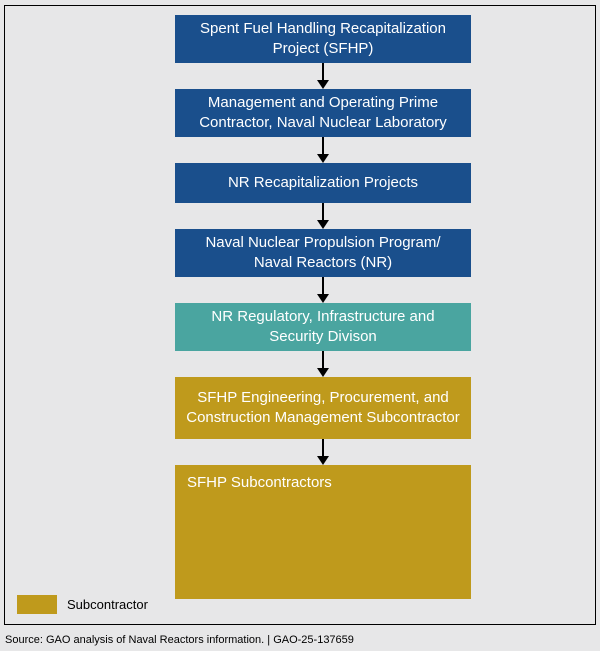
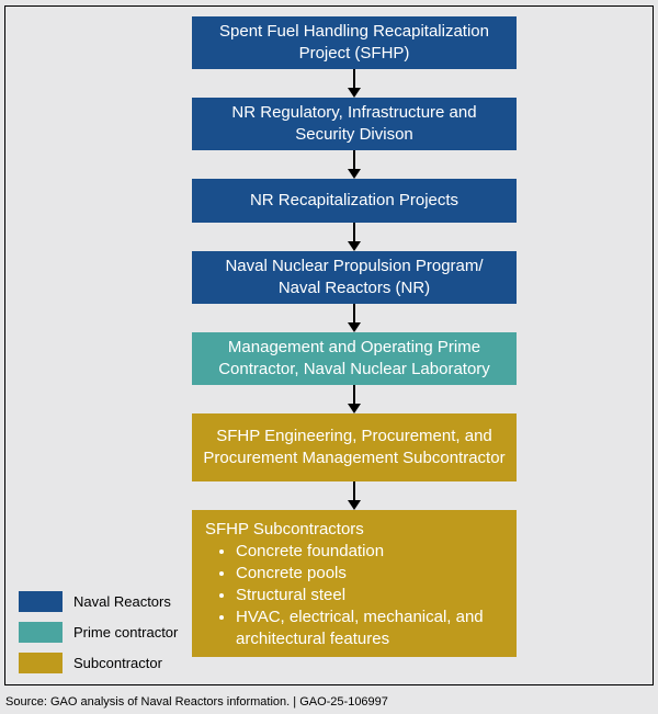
  Spent Fuel Handling Recapitalization Project (SFHP)
- Management and Operating Prime Contractor, Naval Nuclear Laboratory
+ NR Regulatory, Infrastructure and Security Divison
  NR Recapitalization Projects
  Naval Nuclear Propulsion Program/ Naval Reactors (NR)
- NR Regulatory, Infrastructure and Security Divison
+ Management and Operating Prime Contractor, Naval Nuclear Laboratory
- SFHP Engineering, Procurement, and Construction Management Subcontractor
+ SFHP Engineering, Procurement, and Procurement Management Subcontractor
  SFHP Subcontractors
+ Concrete foundation
+ Concrete pools
+ Structural steel
+ HVAC, electrical, mechanical, and architectural features
+ Naval Reactors
+ Prime contractor
  Subcontractor
- Source: GAO analysis of Naval Reactors information. | GAO-25-137659
+ Source: GAO analysis of Naval Reactors information. | GAO-25-106997
